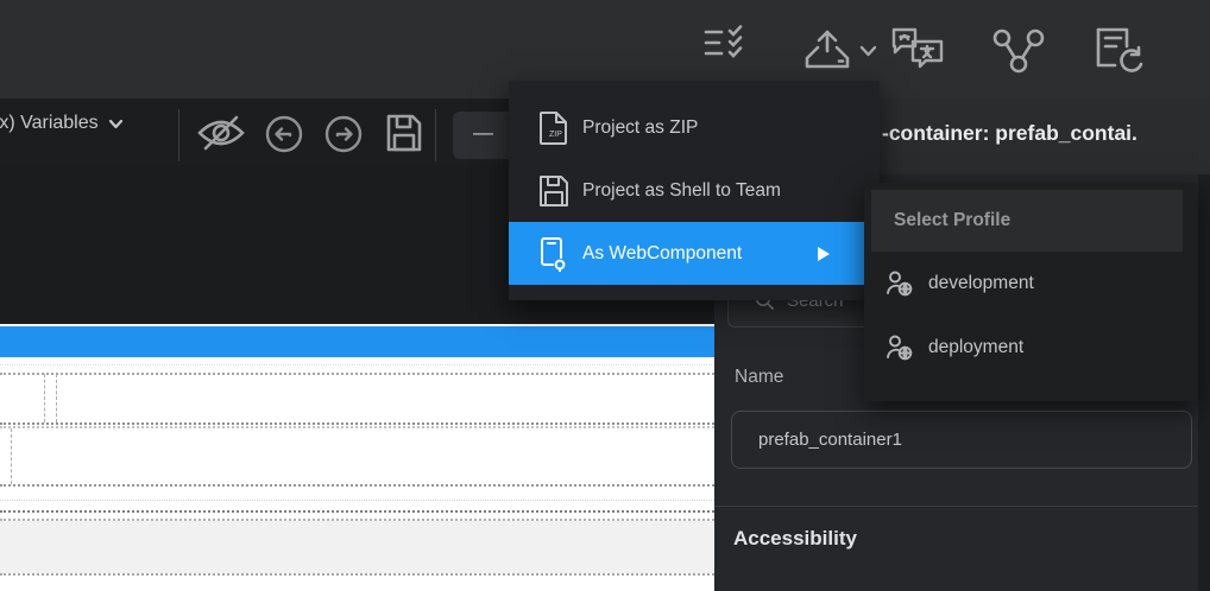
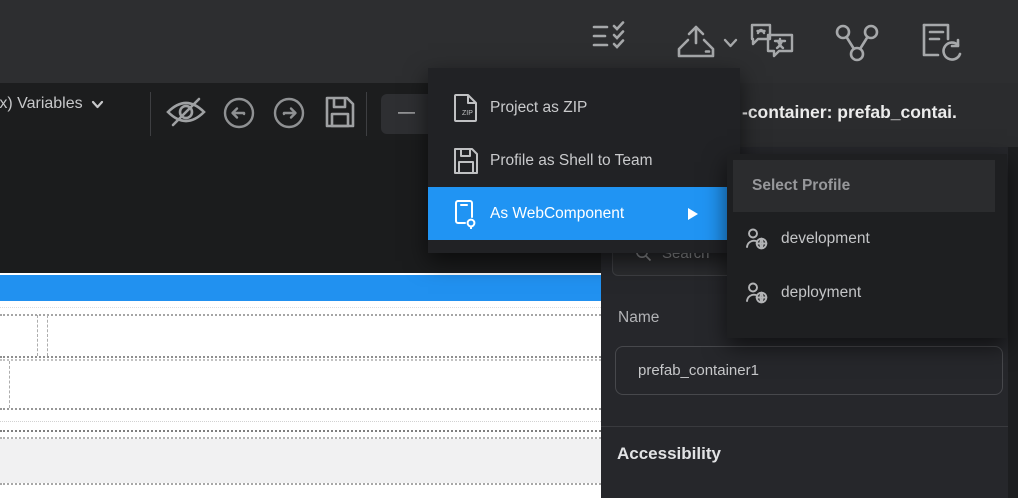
  -container: prefab_contai.
  Search
  Name
  prefab_container1
  Accessibility
  x) Variables
  —
  Project as ZIP
- Project as Shell to Team
+ Profile as Shell to Team
  As WebComponent
  Select Profile
  development
  deployment
